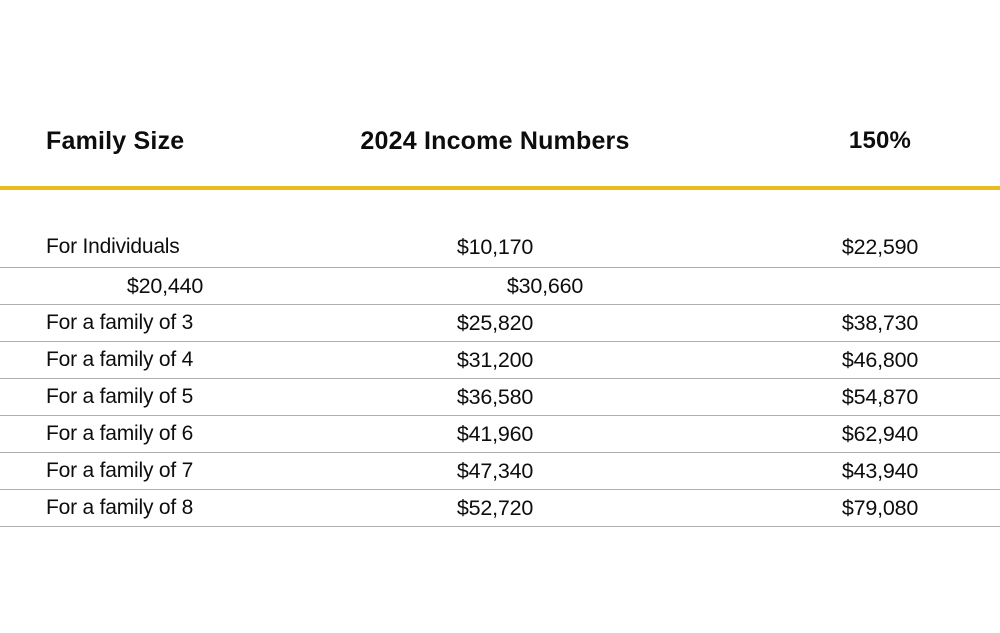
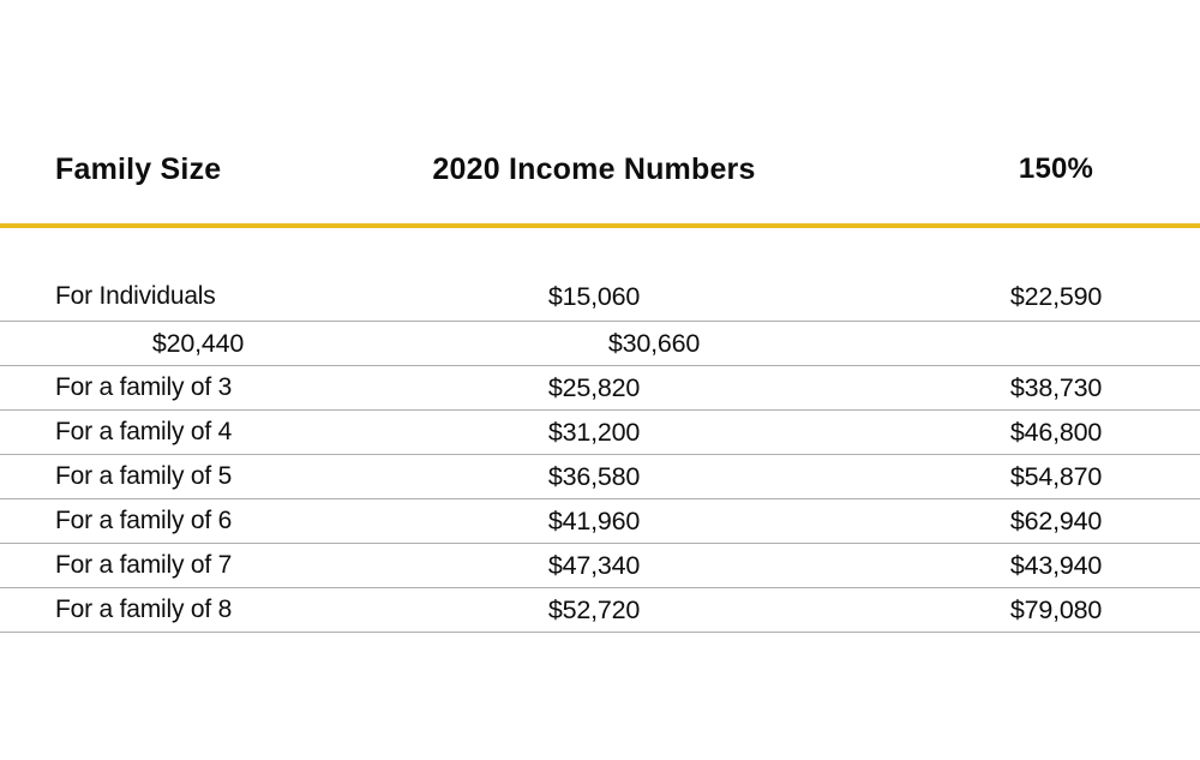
  Family Size
- 2024 Income Numbers
+ 2020 Income Numbers
  150%
  For Individuals
- $10,170
+ $15,060
  $22,590
  $20,440
  $30,660
  For a family of 3
  $25,820
  $38,730
  For a family of 4
  $31,200
  $46,800
  For a family of 5
  $36,580
  $54,870
  For a family of 6
  $41,960
  $62,940
  For a family of 7
  $47,340
  $43,940
  For a family of 8
  $52,720
  $79,080
